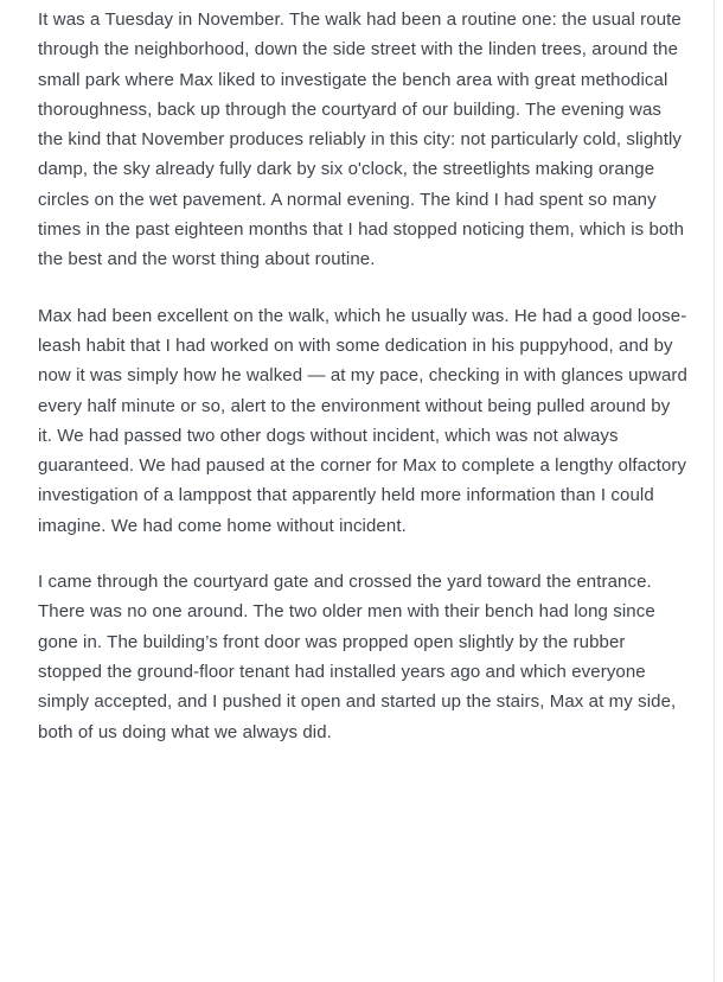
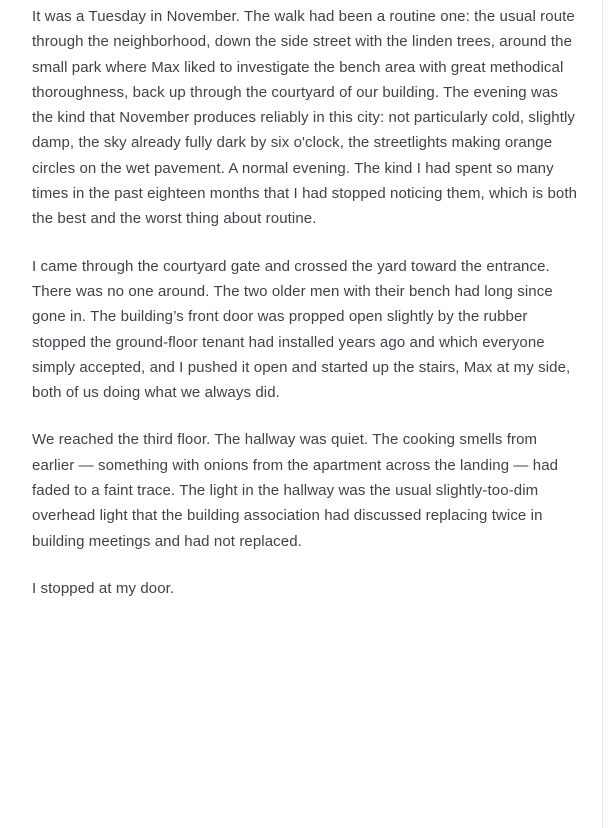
  It was a Tuesday in November. The walk had been a routine one: the usual route through the neighborhood, down the side street with the linden trees, around the small park where Max liked to investigate the bench area with great methodical thoroughness, back up through the courtyard of our building. The evening was the kind that November produces reliably in this city: not particularly cold, slightly damp, the sky already fully dark by six o'clock, the streetlights making orange circles on the wet pavement. A normal evening. The kind I had spent so many times in the past eighteen months that I had stopped noticing them, which is both the best and the worst thing about routine.
- Max had been excellent on the walk, which he usually was. He had a good loose-leash habit that I had worked on with some dedication in his puppyhood, and by now it was simply how he walked — at my pace, checking in with glances upward every half minute or so, alert to the environment without being pulled around by it. We had passed two other dogs without incident, which was not always guaranteed. We had paused at the corner for Max to complete a lengthy olfactory investigation of a lamppost that apparently held more information than I could imagine. We had come home without incident.
  I came through the courtyard gate and crossed the yard toward the entrance. There was no one around. The two older men with their bench had long since gone in. The building’s front door was propped open slightly by the rubber stopped the ground-floor tenant had installed years ago and which everyone simply accepted, and I pushed it open and started up the stairs, Max at my side, both of us doing what we always did.
+ We reached the third floor. The hallway was quiet. The cooking smells from earlier — something with onions from the apartment across the landing — had faded to a faint trace. The light in the hallway was the usual slightly-too-dim overhead light that the building association had discussed replacing twice in building meetings and had not replaced.
+ I stopped at my door.
